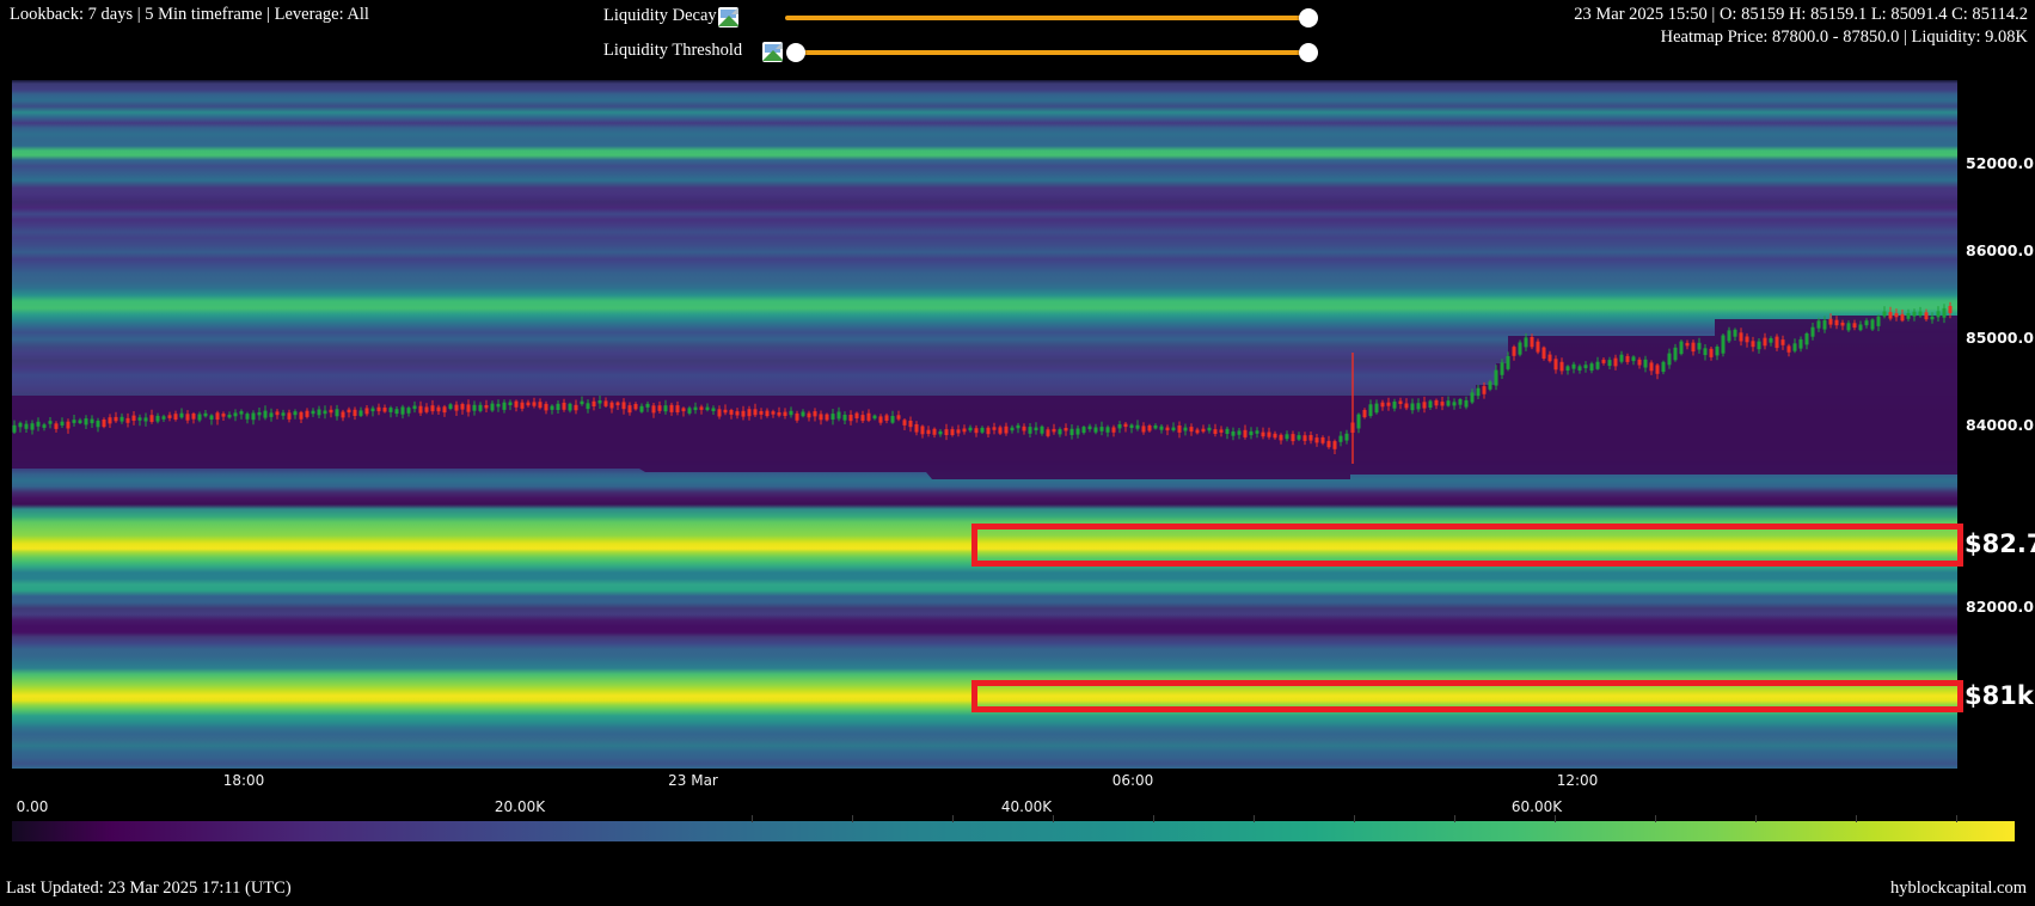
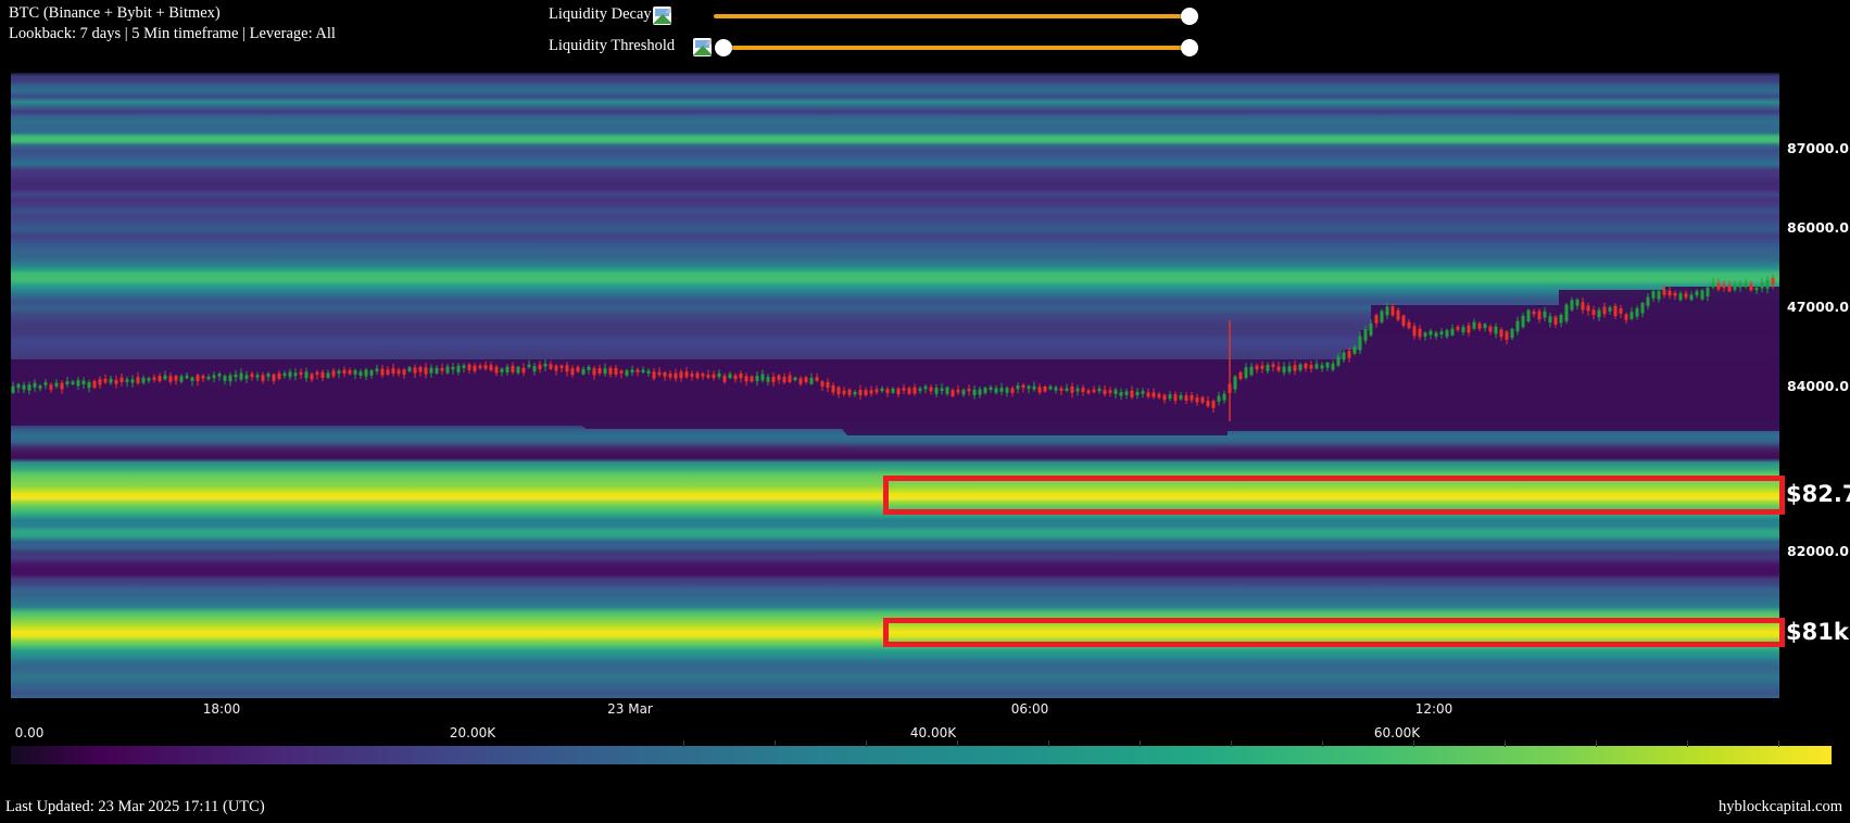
+ BTC (Binance + Bybit + Bitmex)
  Lookback: 7 days | 5 Min timeframe | Leverage: All
- 23 Mar 2025 15:50 | O: 85159 H: 85159.1 L: 85091.4 C: 85114.2
- Heatmap Price: 87800.0 - 87850.0 | Liquidity: 9.08K
  Liquidity Decay
  Liquidity Threshold
- 52000.0
+ 87000.0
  86000.0
- 85000.0
+ 47000.0
  84000.0
  82000.0
  18:00
  23 Mar
  06:00
  12:00
  $81k
  0.00
  20.00K
  40.00K
  60.00K
  Last Updated: 23 Mar 2025 17:11 (UTC)
  hyblockcapital.com
